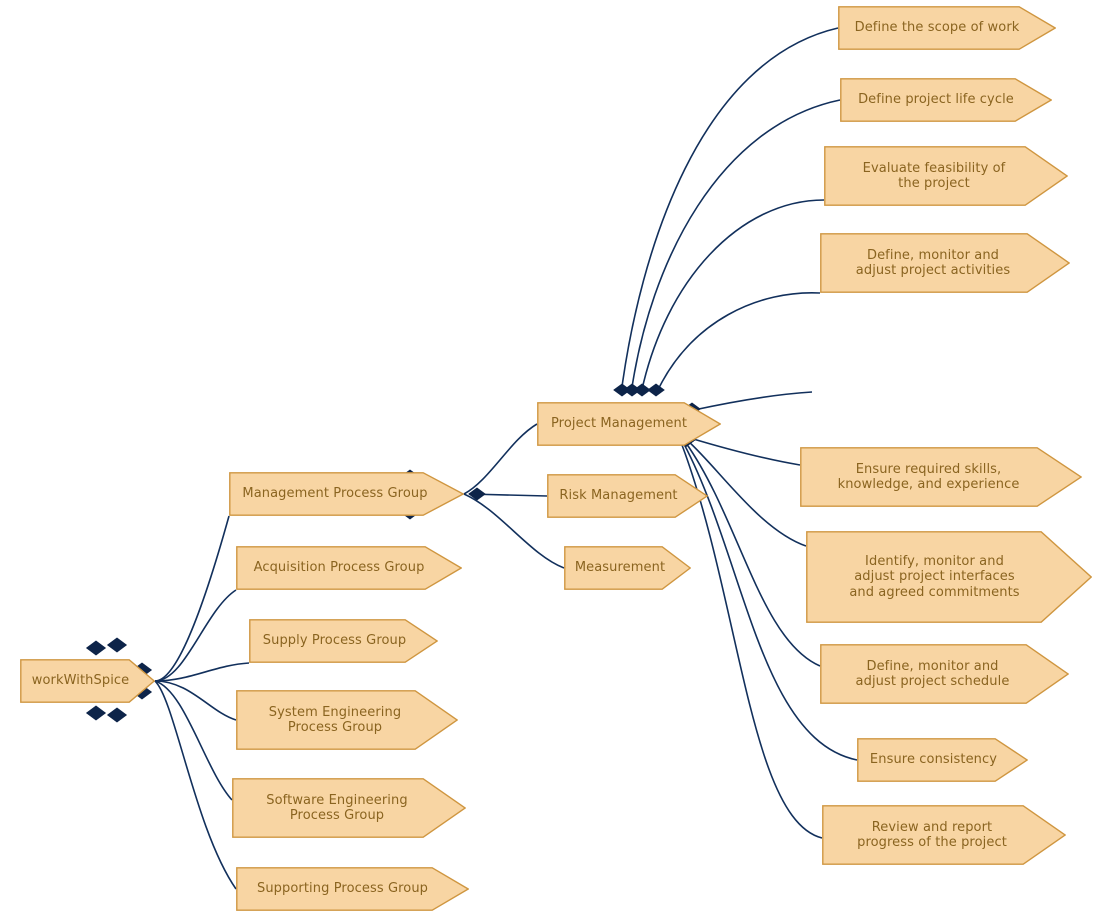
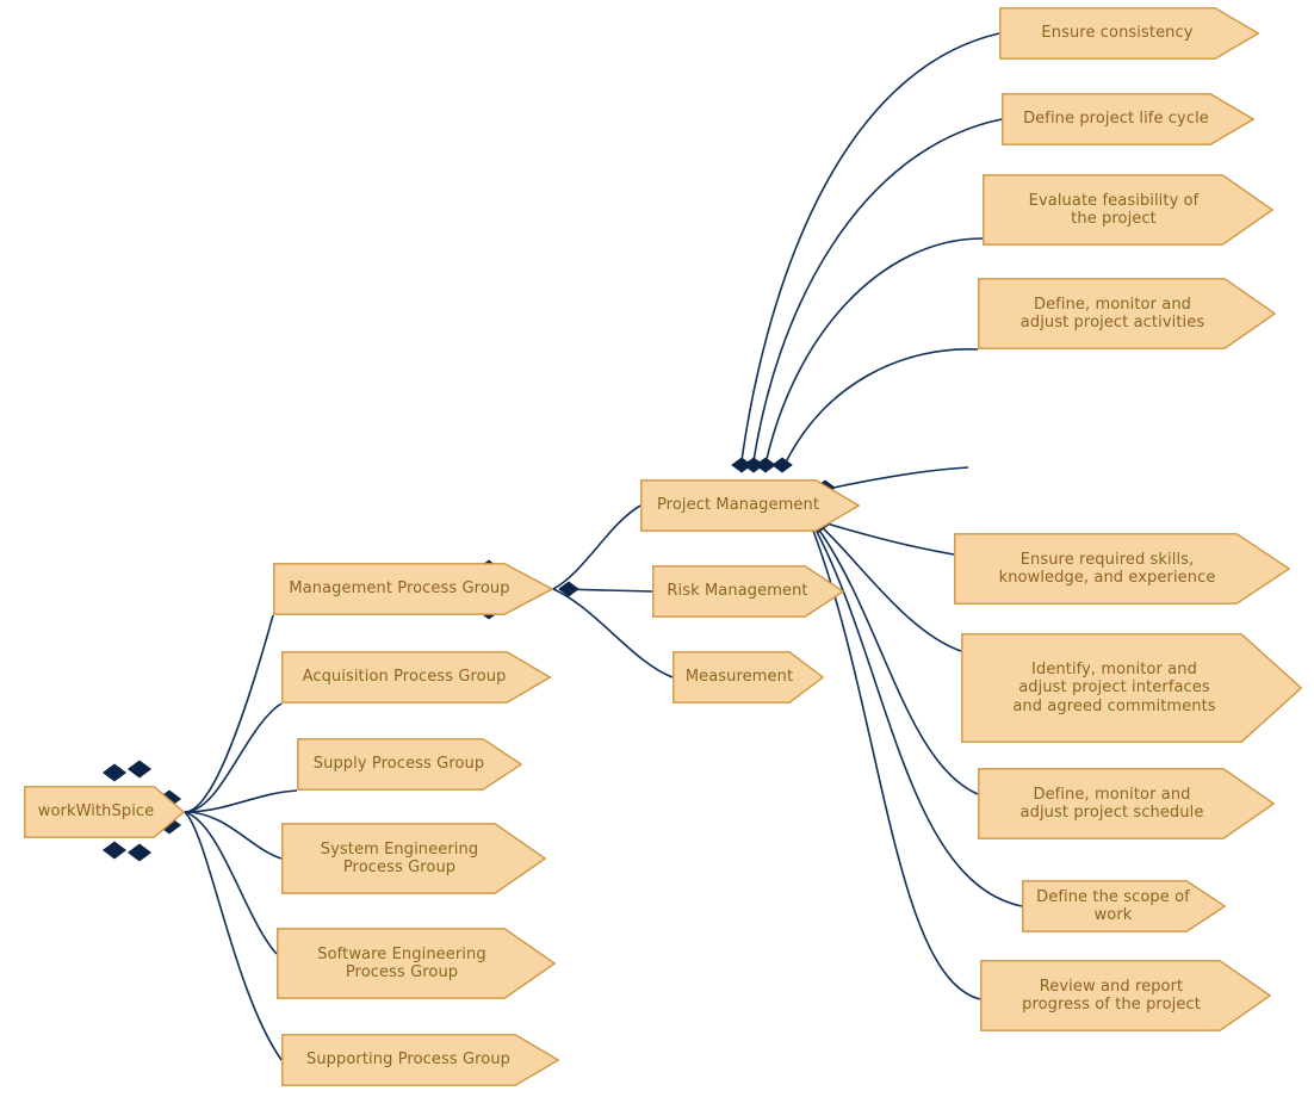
  workWithSpice
  Management Process Group
  Acquisition Process Group
  Supply Process Group
  System Engineering
  Process Group
  Software Engineering
  Process Group
  Supporting Process Group
  Project Management
  Risk Management
  Measurement
- Define the scope of work
+ Ensure consistency
  Define project life cycle
  Evaluate feasibility of
  the project
  Define, monitor and
  adjust project activities
  Ensure required skills,
  knowledge, and experience
  Identify, monitor and
  adjust project interfaces
  and agreed commitments
  Define, monitor and
  adjust project schedule
- Ensure consistency
+ Define the scope of work
  Review and report
  progress of the project
